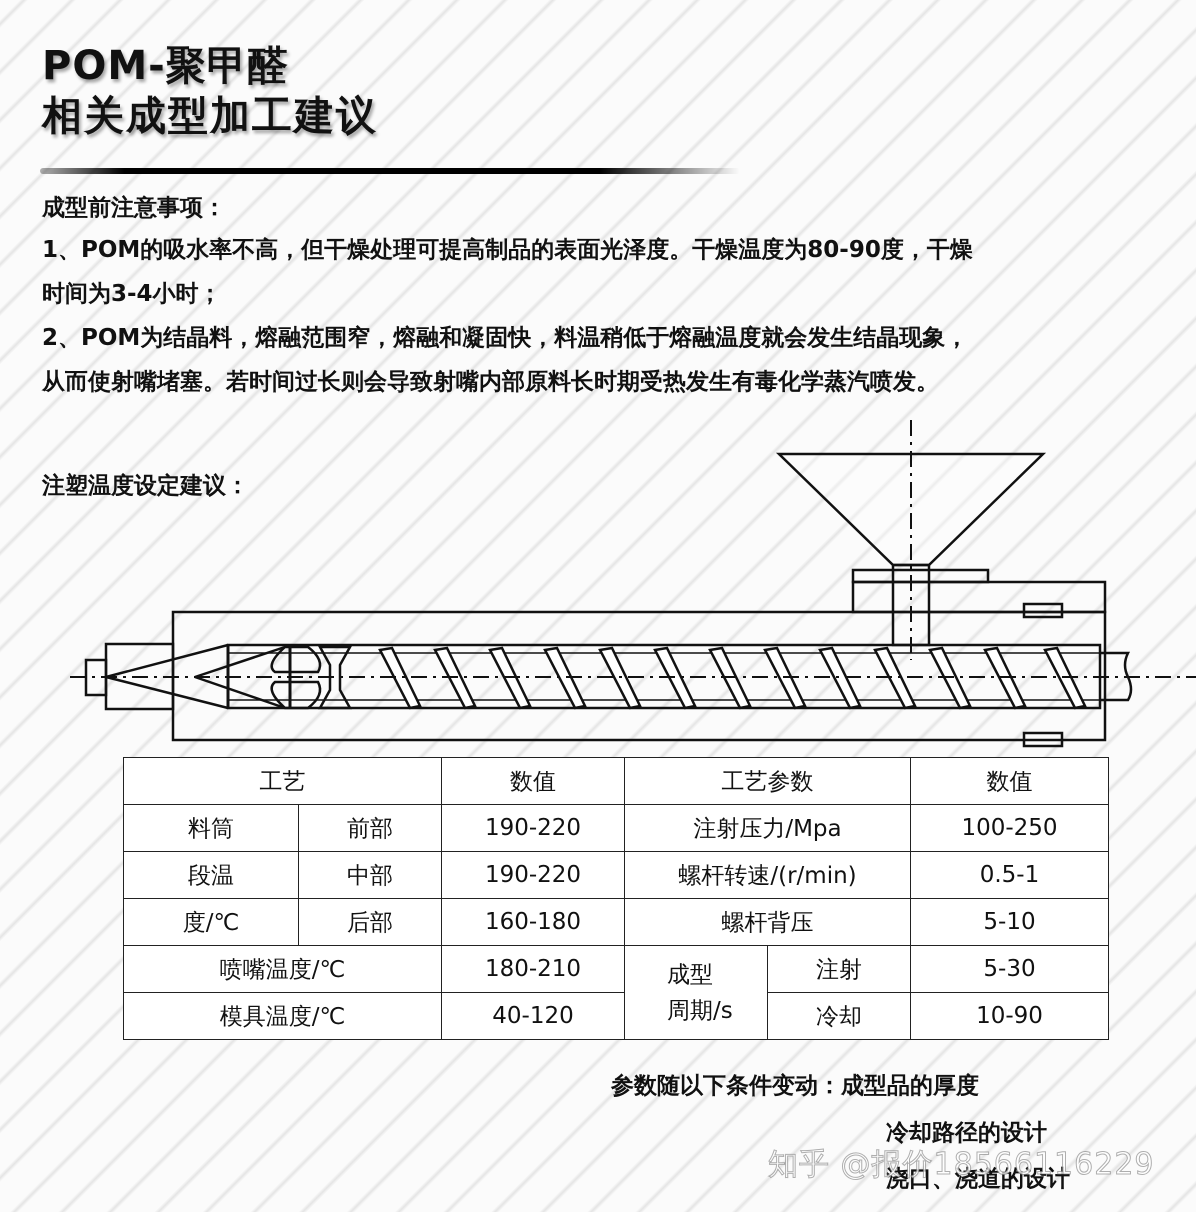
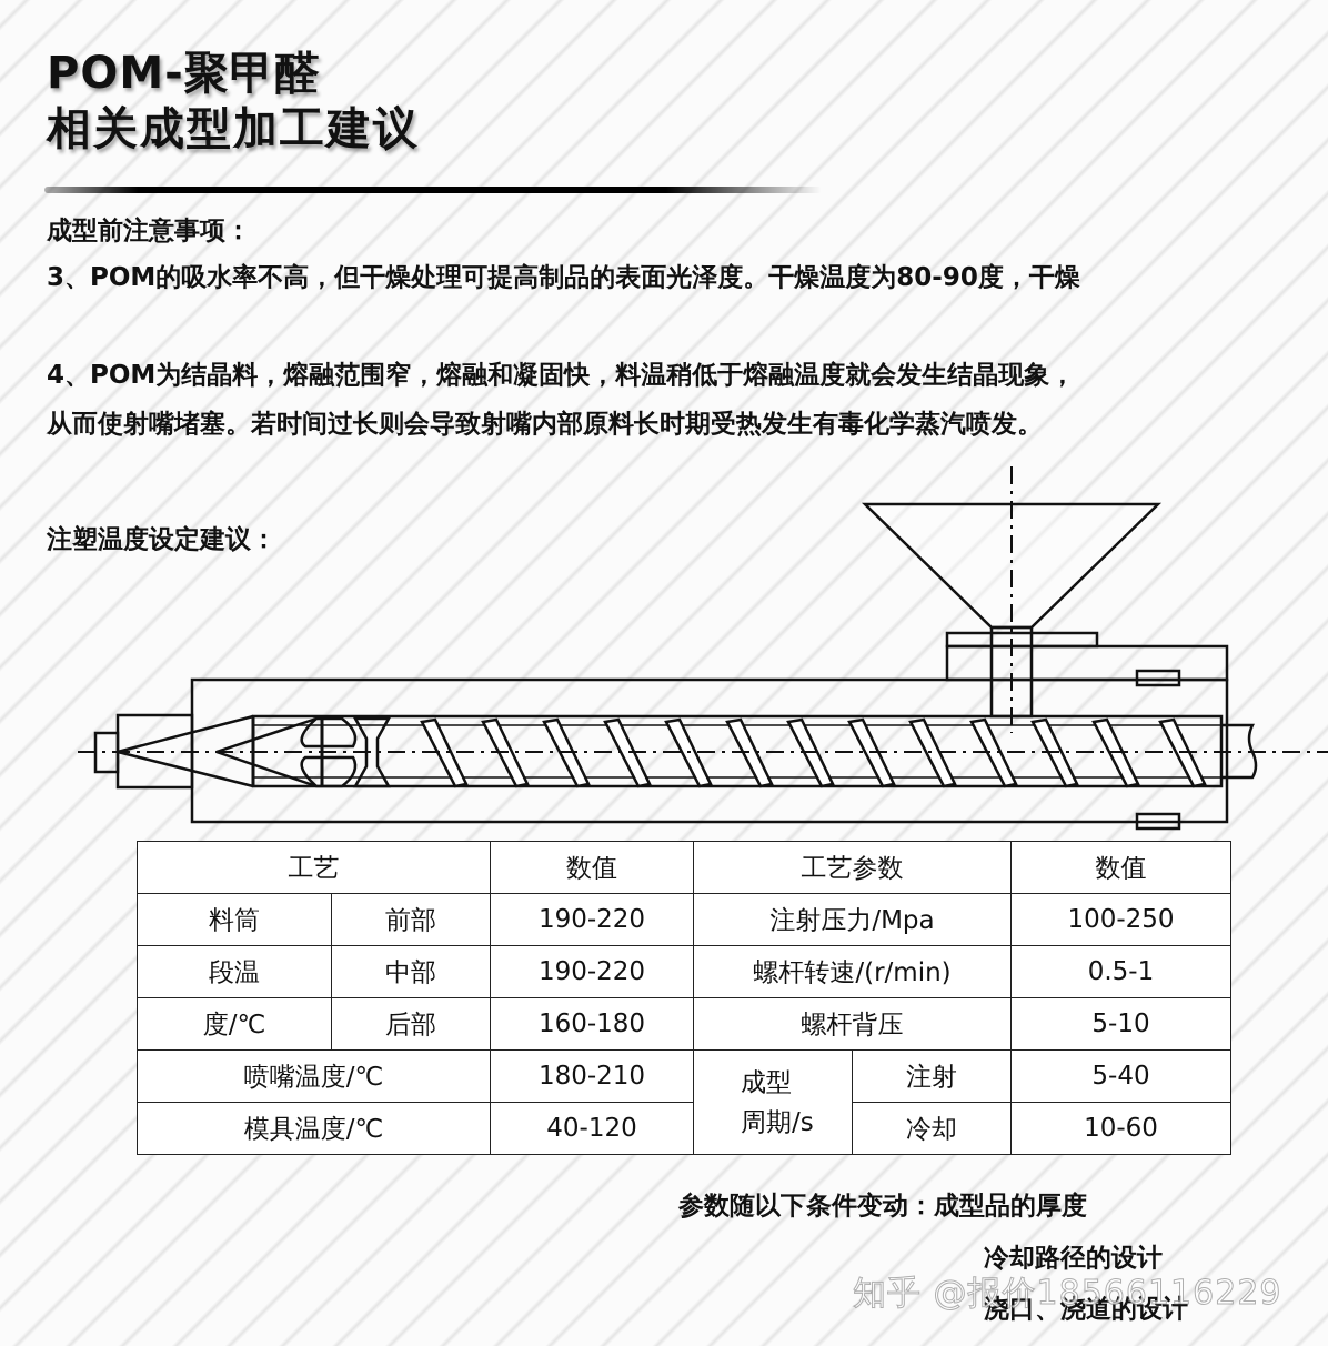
  POM-聚甲醛
  相关成型加工建议
  成型前注意事项：
- 1、POM的吸水率不高，但干燥处理可提高制品的表面光泽度。干燥温度为80-90度，干燥
+ 3、POM的吸水率不高，但干燥处理可提高制品的表面光泽度。干燥温度为80-90度，干燥
- 时间为3-4小时；
- 2、POM为结晶料，熔融范围窄，熔融和凝固快，料温稍低于熔融温度就会发生结晶现象，
+ 4、POM为结晶料，熔融范围窄，熔融和凝固快，料温稍低于熔融温度就会发生结晶现象，
  从而使射嘴堵塞。若时间过长则会导致射嘴内部原料长时期受热发生有毒化学蒸汽喷发。
  注塑温度设定建议：
  工艺	数值	工艺参数	数值
  料筒	前部	190-220	注射压力/Mpa	100-250
  段温	中部	190-220	螺杆转速/(r/min)	0.5-1
  度/℃	后部	160-180	螺杆背压	5-10
- 喷嘴温度/℃	180-210	成型 周期/s	注射	5-30
+ 喷嘴温度/℃	180-210	成型 周期/s	注射	5-40
- 模具温度/℃	40-120	冷却	10-90
+ 模具温度/℃	40-120	冷却	10-60
  参数随以下条件变动：成型品的厚度
  冷却路径的设计
  浇口、浇道的设计
  知乎 @报价18566116229
